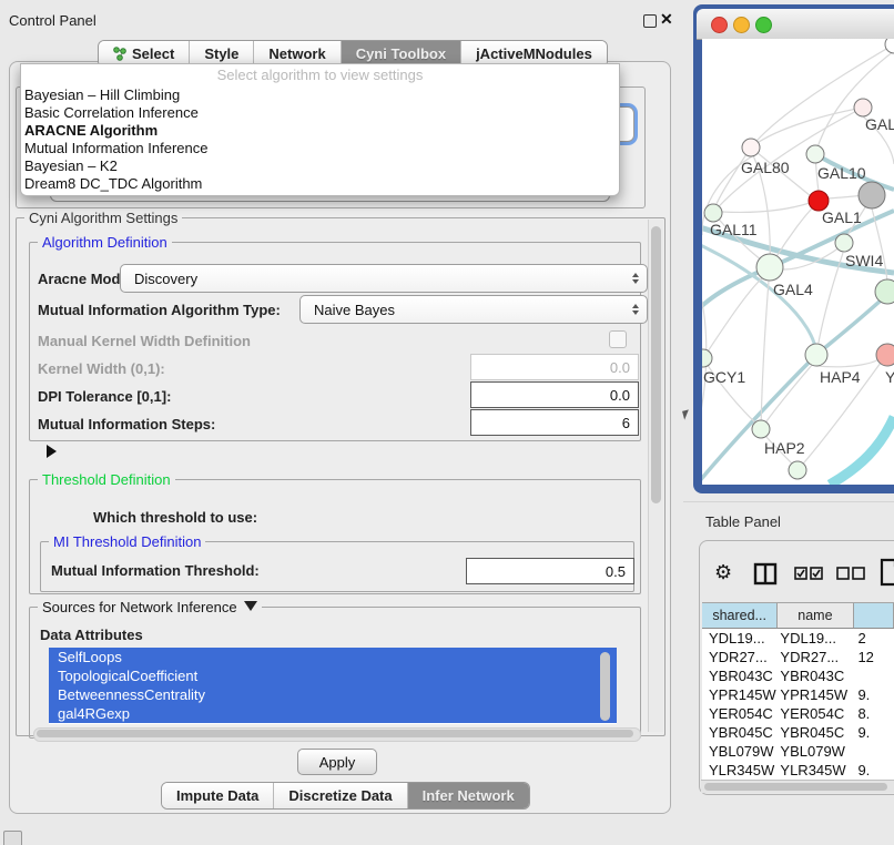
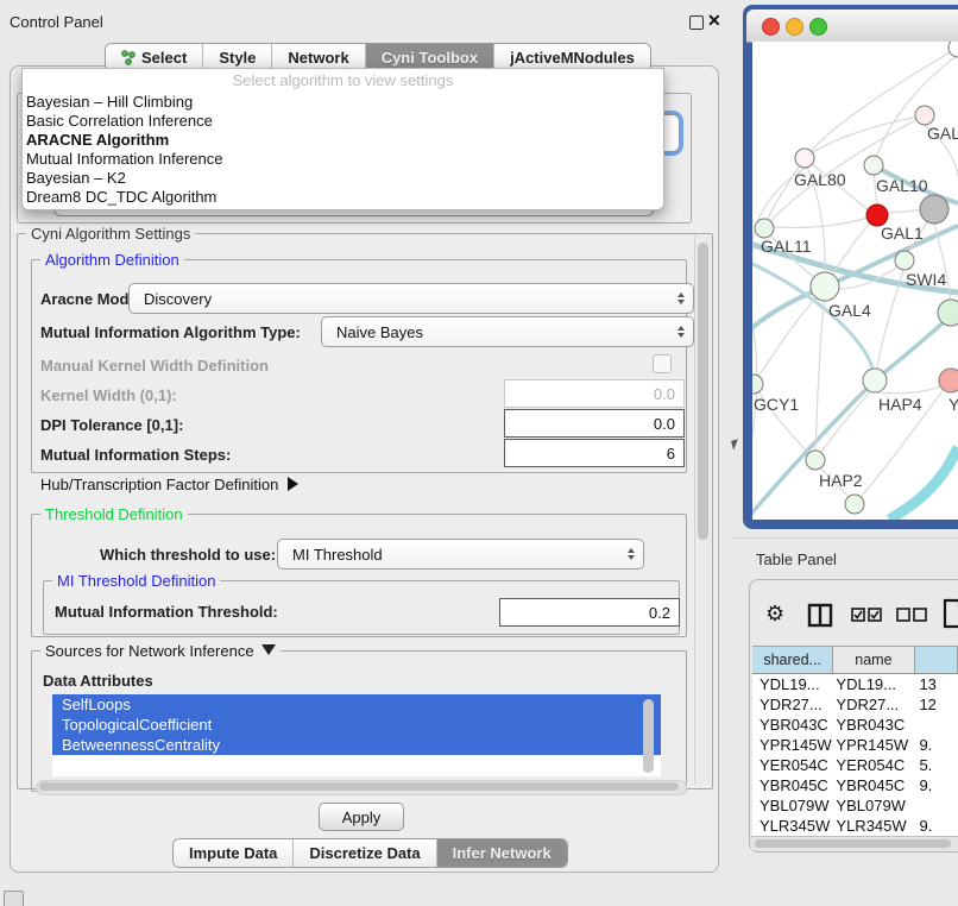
  Control Panel
  ✕
  Select
  Style
  Network
  Cyni Toolbox
  jActiveMNodules
  Select algorithm to view settings
  Bayesian – Hill Climbing
  Basic Correlation Inference
  ARACNE Algorithm
  Mutual Information Inference
  Bayesian – K2
  Dream8 DC_TDC Algorithm
  Cyni Algorithm Settings
  Algorithm Definition
  Aracne Mod
  Discovery
  Mutual Information Algorithm Type:
  Naive Bayes
  Manual Kernel Width Definition
  Kernel Width (0,1):
  0.0
  DPI Tolerance [0,1]:
  0.0
  Mutual Information Steps:
  6
+ Hub/Transcription Factor Definition
  Threshold Definition
  Which threshold to use:
+ MI Threshold
  MI Threshold Definition
  Mutual Information Threshold:
- 0.5
+ 0.2
  Sources for Network Inference
  Data Attributes
  SelfLoops
  TopologicalCoefficient
  BetweennessCentrality
- gal4RGexp
  Apply
  Impute Data
  Discretize Data
  Infer Network
  GAL
  GAL80
  GAL10
  GAL1
  GAL11
  SWI4
  GAL4
  GCY1
  HAP4
  Y
  HAP2
  Table Panel
  ⚙
  shared...
  name
  YDL19...
  YDL19...
- 2
+ 13
  YDR27...
  YDR27...
  12
  YBR043C
  YBR043C
  YPR145W
  YPR145W
  9.
  YER054C
  YER054C
- 8.
+ 5.
  YBR045C
  YBR045C
  9.
  YBL079W
  YBL079W
  YLR345W
  YLR345W
  9.
